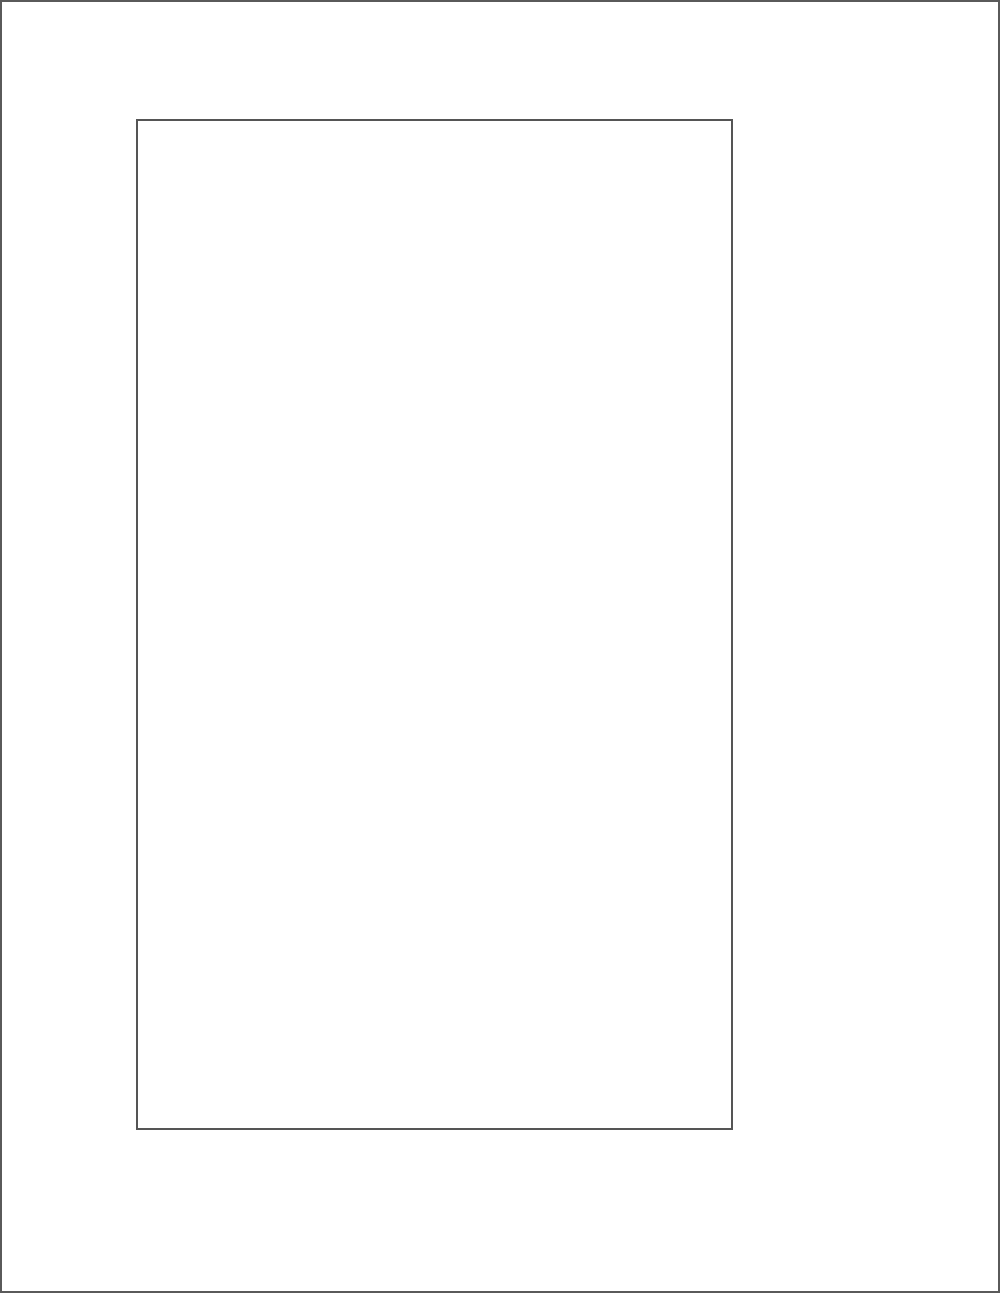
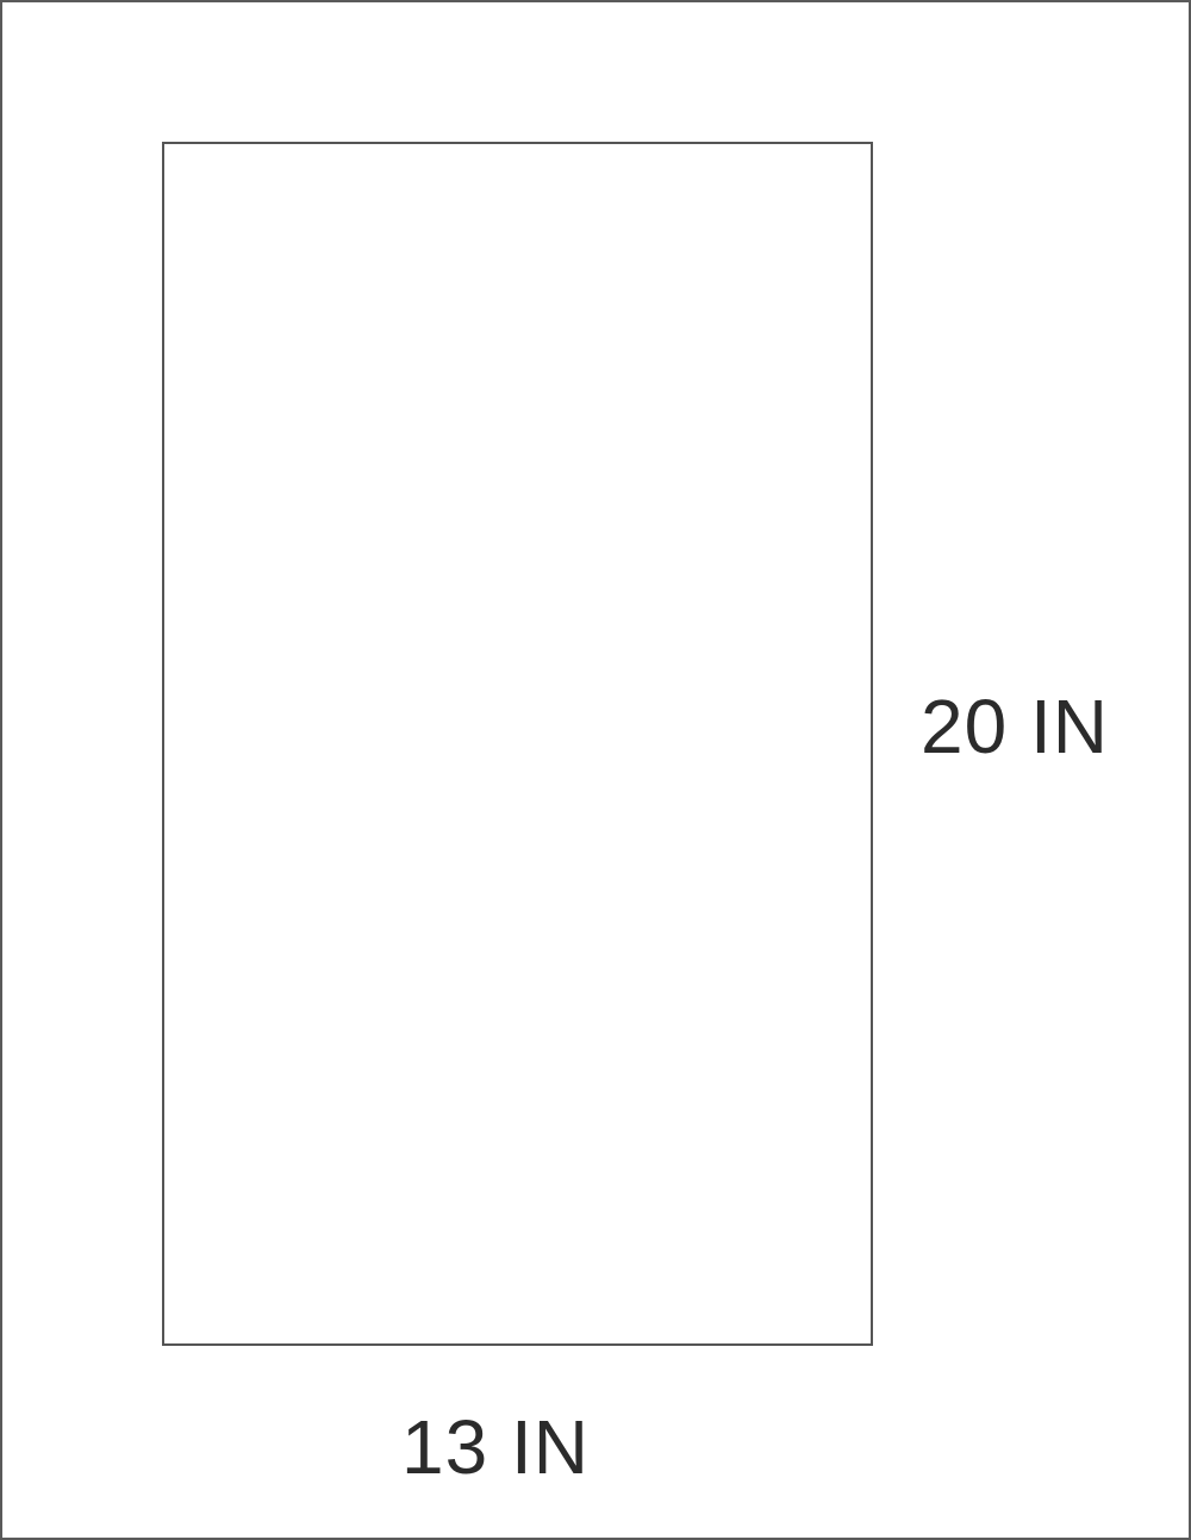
+ 20 IN
+ 13 IN
